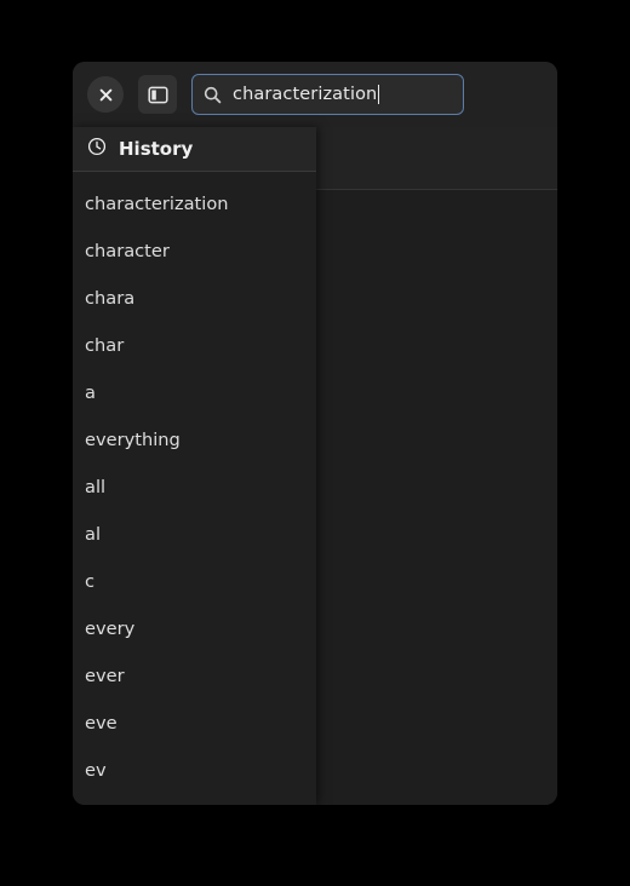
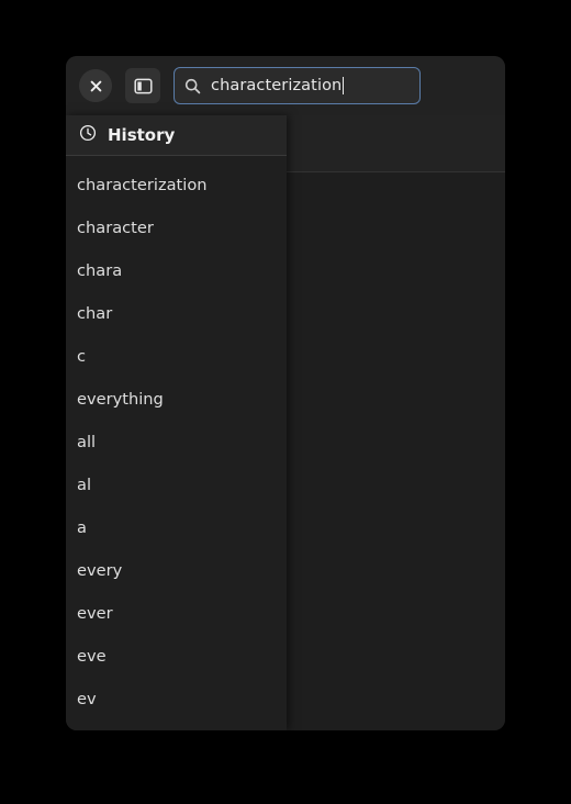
  characterization
  History
  characterization
  character
  chara
  char
- a
+ c
  everything
  all
  al
- c
+ a
  every
  ever
  eve
  ev
